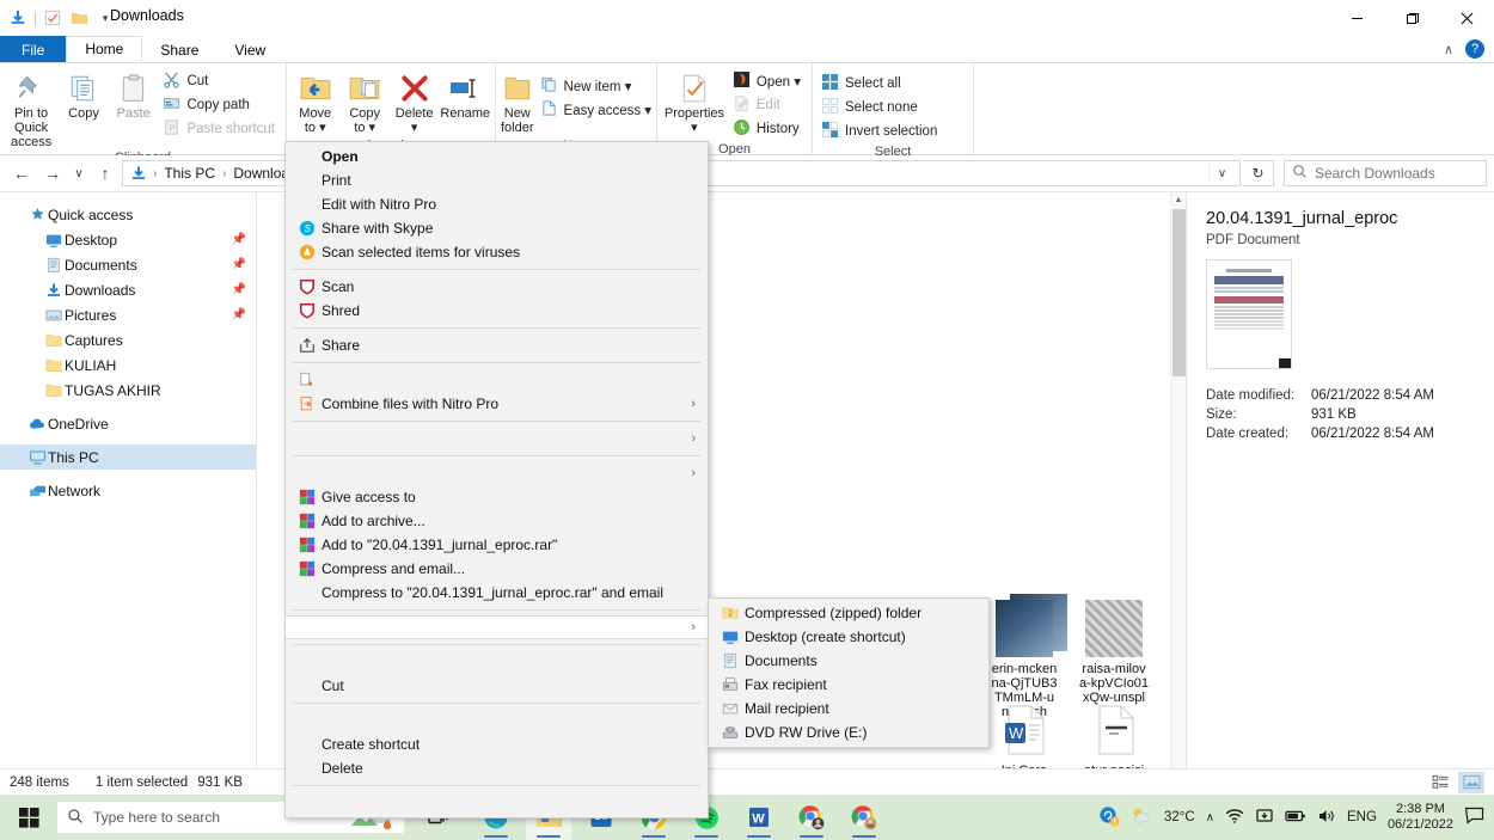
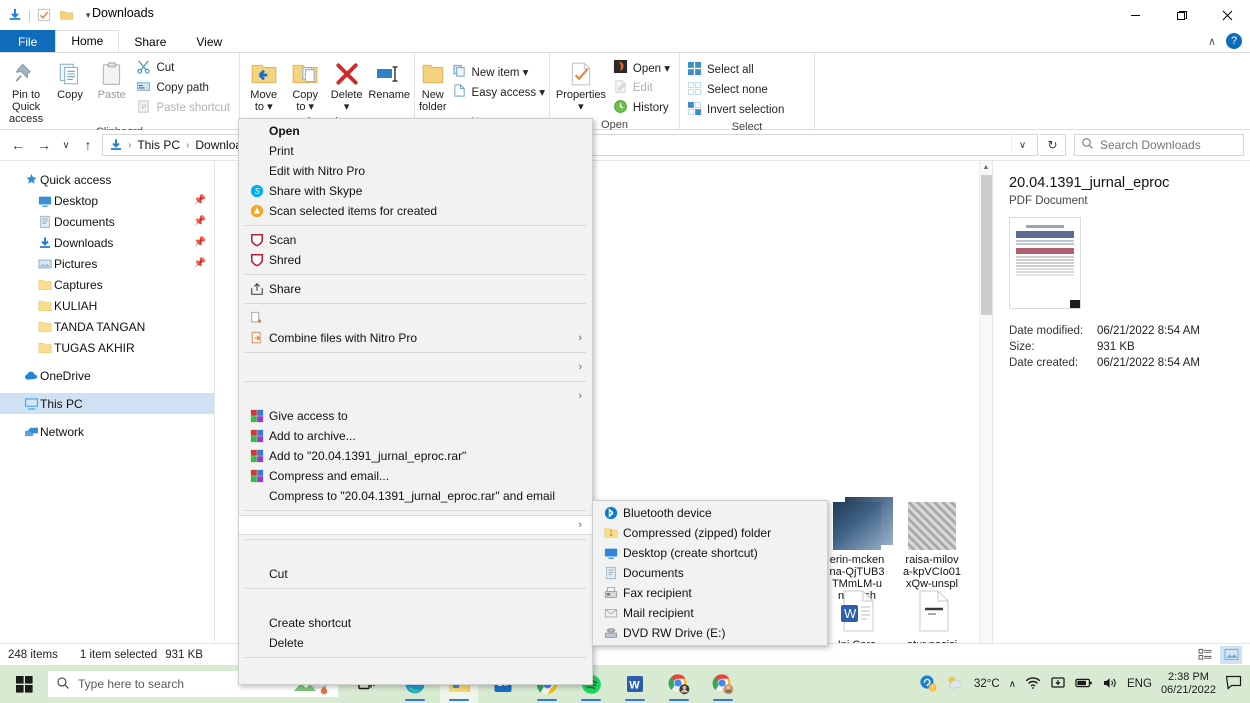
  |
  ▾
  |
  Downloads
  File
  Home
  Share
  View
  ∧
  ?
  Pin to Quick
  access
  Copy
  Paste
  Cut
  Copy path
  P
  Paste shortcut
  Move
  to ▾
  Copy
  to ▾
  Delete
  ▾
  Rename
  New
  folder
  New item ▾
  Easy access ▾
  Properties
  ▾
  Open ▾
  Edit
  History
  Open
  Select all
  Select none
  Invert selection
  Select
  ←
  →
  ∨
  ↑
  ›
  This PC
  ›
  ∨
  ↻
  Search Downloads
  Quick access
  Desktop
  📌
  Documents
  📌
  Downloads
  📌
  Pictures
  📌
  Captures
  KULIAH
+ TANDA TANGAN
  TUGAS AKHIR
  OneDrive
  This PC
  Network
  erin-mcken
  na-QjTUB3
  TMmLM-u
  raisa-milov
  a-kpVCIo01
  xQw-unspl
  W
  20.04.1391_jurnal_eproc
  PDF Document
  Date modified:
  06/21/2022 8:54 AM
  Size:
  931 KB
  Date created:
  06/21/2022 8:54 AM
  248 items
  1 item selected
  931 KB
  Open
  Print
  Edit with Nitro Pro
  S
  Share with Skype
- Scan selected items for viruses
+ Scan selected items for created
  Scan
  Shred
  Share
  Combine files with Nitro Pro
  ›
  ›
  ›
  Give access to
  Add to archive...
  Add to "20.04.1391_jurnal_eproc.rar"
  Compress and email...
  Compress to "20.04.1391_jurnal_eproc.rar" and email
  ›
  Cut
  Create shortcut
  Delete
+ Bluetooth device
  Compressed (zipped) folder
  Desktop (create shortcut)
  Documents
  Fax recipient
  Mail recipient
  DVD RW Drive (E:)
  Type here to search
  W
  32°C
  ∧
  ENG
  2:38 PM
  06/21/2022
